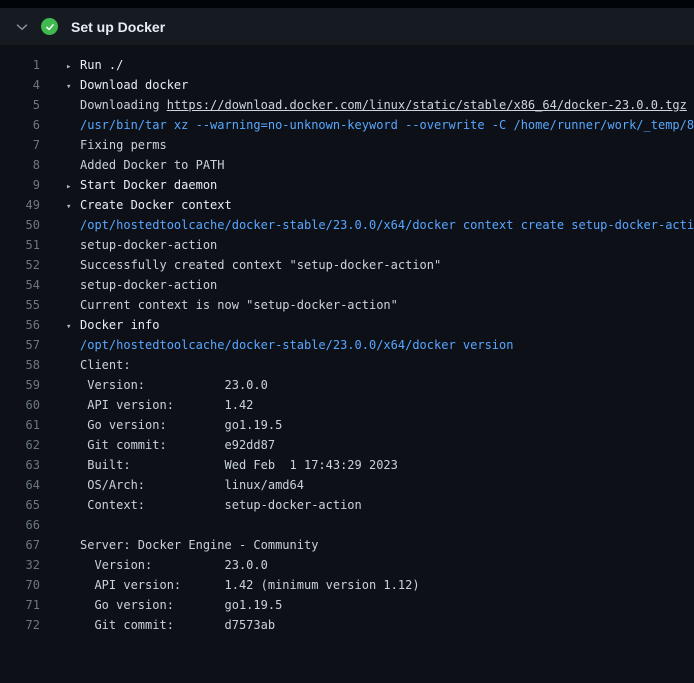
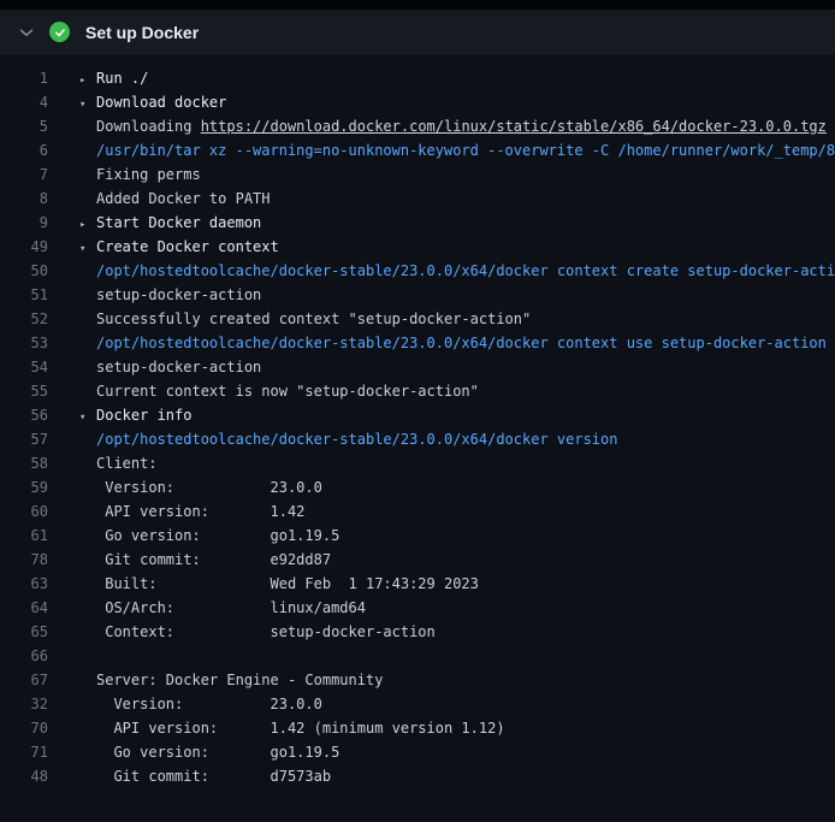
  Set up Docker
  1
  ▸ Run ./
  4
  ▾ Download docker
  5
  Downloading https://download.docker.com/linux/static/stable/x86_64/docker-23.0.0.tgz
  6
  /usr/bin/tar xz --warning=no-unknown-keyword --overwrite -C /home/runner/work/_temp/8
  7
  Fixing perms
  8
  Added Docker to PATH
  9
  ▸ Start Docker daemon
  49
  ▾ Create Docker context
  50
  /opt/hostedtoolcache/docker-stable/23.0.0/x64/docker context create setup-docker-acti
  51
  setup-docker-action
  52
  Successfully created context "setup-docker-action"
+ 53
+ /opt/hostedtoolcache/docker-stable/23.0.0/x64/docker context use setup-docker-action
  54
  setup-docker-action
  55
  Current context is now "setup-docker-action"
  56
  ▾ Docker info
  57
  /opt/hostedtoolcache/docker-stable/23.0.0/x64/docker version
  58
  Client:
  59
  Version: 23.0.0
  60
  API version: 1.42
  61
  Go version: go1.19.5
- 62
+ 78
  Git commit: e92dd87
  63
  Built: Wed Feb 1 17:43:29 2023
  64
  OS/Arch: linux/amd64
  65
  Context: setup-docker-action
  66
  67
  Server: Docker Engine - Community
  32
  Version: 23.0.0
  70
  API version: 1.42 (minimum version 1.12)
  71
  Go version: go1.19.5
- 72
+ 48
  Git commit: d7573ab
